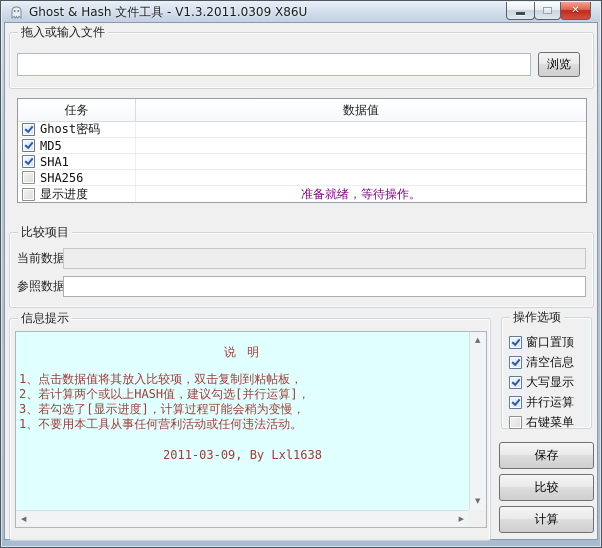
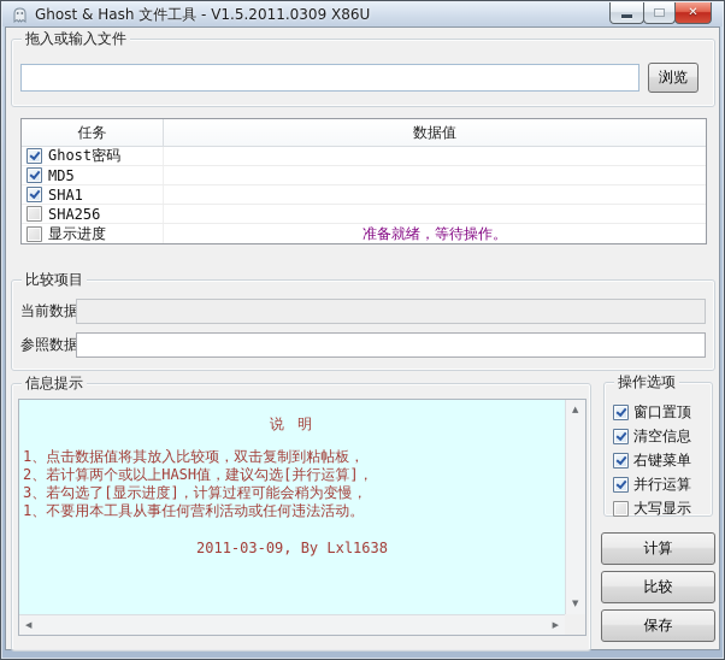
- Ghost & Hash 文件工具 - V1.3.2011.0309 X86U
+ Ghost & Hash 文件工具 - V1.5.2011.0309 X86U
  ✕
  拖入或输入文件
  浏览
  任务
  数据值
  Ghost密码
  MD5
  SHA1
  SHA256
  显示进度
  准备就绪，等待操作。
  比较项目
  当前数据
  参照数据
  信息提示
  说 明
  1、点击数据值将其放入比较项，双击复制到粘帖板，
  2、若计算两个或以上HASH值，建议勾选[并行运算]，
  3、若勾选了[显示进度]，计算过程可能会稍为变慢，
  1、不要用本工具从事任何营利活动或任何违法活动。
  2011-03-09, By Lxl1638
  ▲
  ▼
  ◀
  ▶
  操作选项
  窗口置顶
  清空信息
- 大写显示
+ 右键菜单
  并行运算
- 右键菜单
+ 大写显示
- 保存
+ 计算
  比较
- 计算
+ 保存
